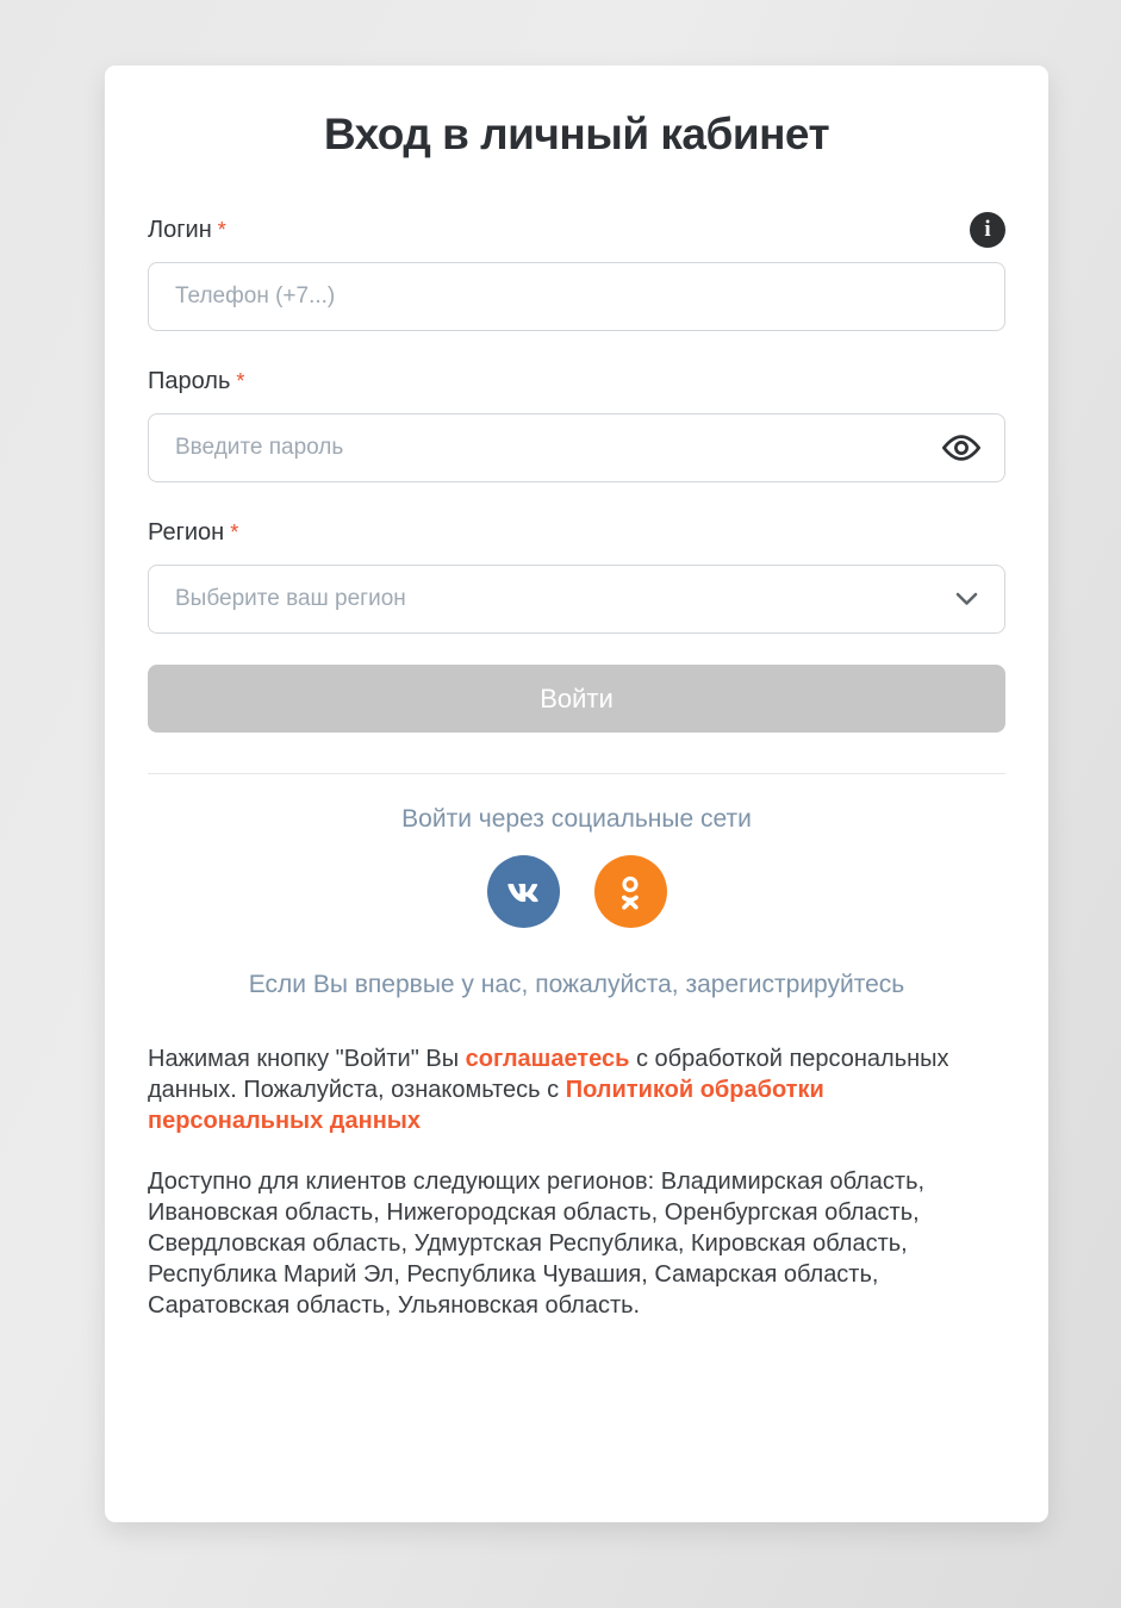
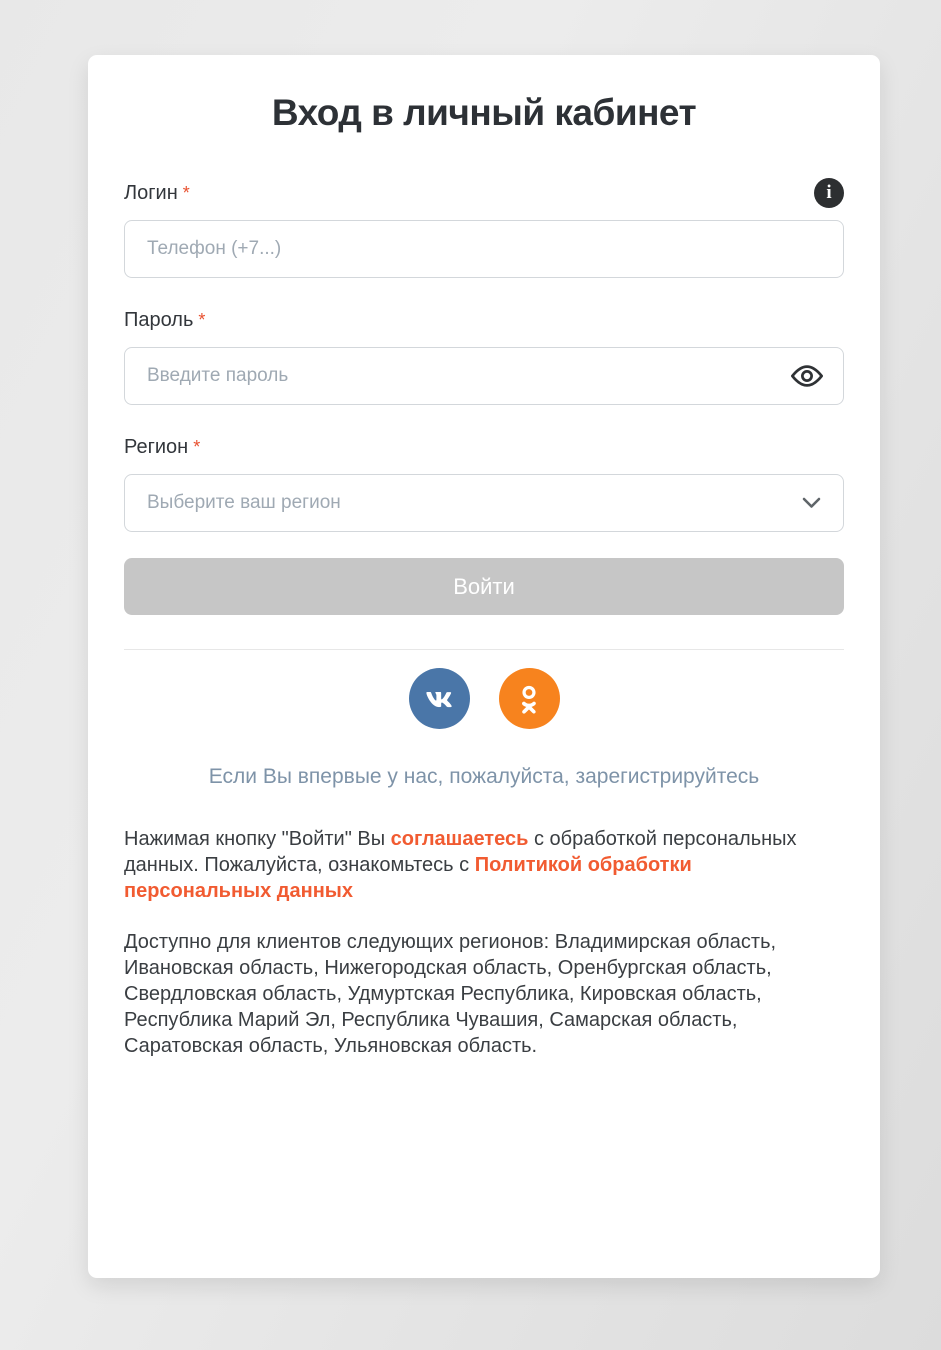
  Вход в личный кабинет
  Логин
  *
  i
  Телефон (+7...)
  Пароль
  *
  Введите пароль
  Регион
  *
  Выберите ваш регион
  Войти
- Войти через социальные сети
  Если Вы впервые у нас, пожалуйста, зарегистрируйтесь
  Нажимая кнопку "Войти" Вы соглашаетесь с обработкой персональных данных. Пожалуйста, ознакомьтесь с Политикой обработки персональных данных
  Доступно для клиентов следующих регионов: Владимирская область, Ивановская область, Нижегородская область, Оренбургская область, Свердловская область, Удмуртская Республика, Кировская область, Республика Марий Эл, Республика Чувашия, Самарская область, Саратовская область, Ульяновская область.
